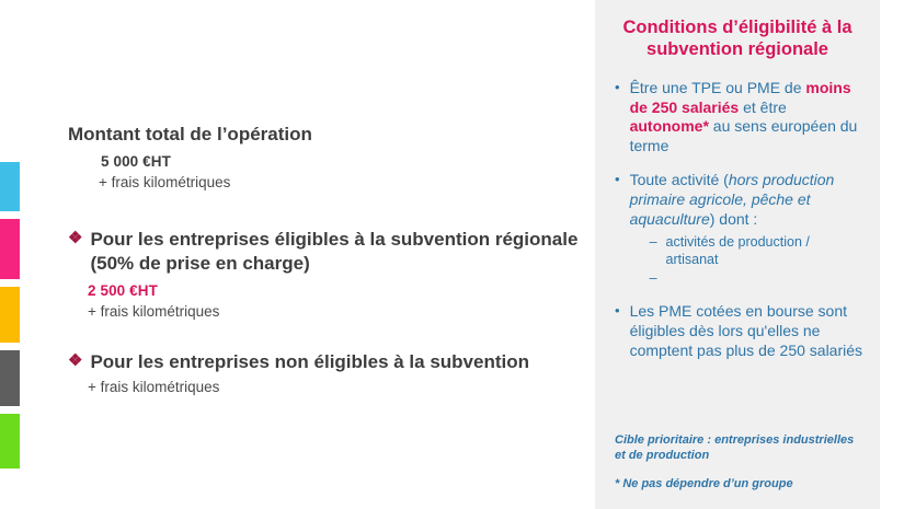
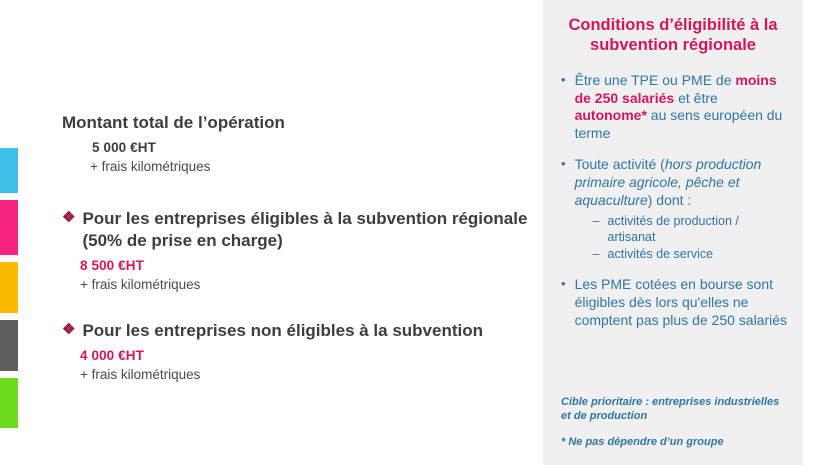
  Montant total de l’opération
  5 000 €HT
  + frais kilométriques
  ❖
  Pour les entreprises éligibles à la subvention régionale (50% de prise en charge)
- 2 500 €HT
+ 8 500 €HT
  + frais kilométriques
  ❖
  Pour les entreprises non éligibles à la subvention
+ 4 000 €HT
  + frais kilométriques
  Conditions d’éligibilité à la subvention régionale
  •
  Être une TPE ou PME de moins de 250 salariés et être autonome* au sens européen du terme
  •
  Toute activité (hors production primaire agricole, pêche et aquaculture) dont :
  –
  activités de production / artisanat
  –
+ activités de service
  •
  Les PME cotées en bourse sont éligibles dès lors qu'elles ne comptent pas plus de 250 salariés
  Cible prioritaire : entreprises industrielles et de production
  * Ne pas dépendre d’un groupe
